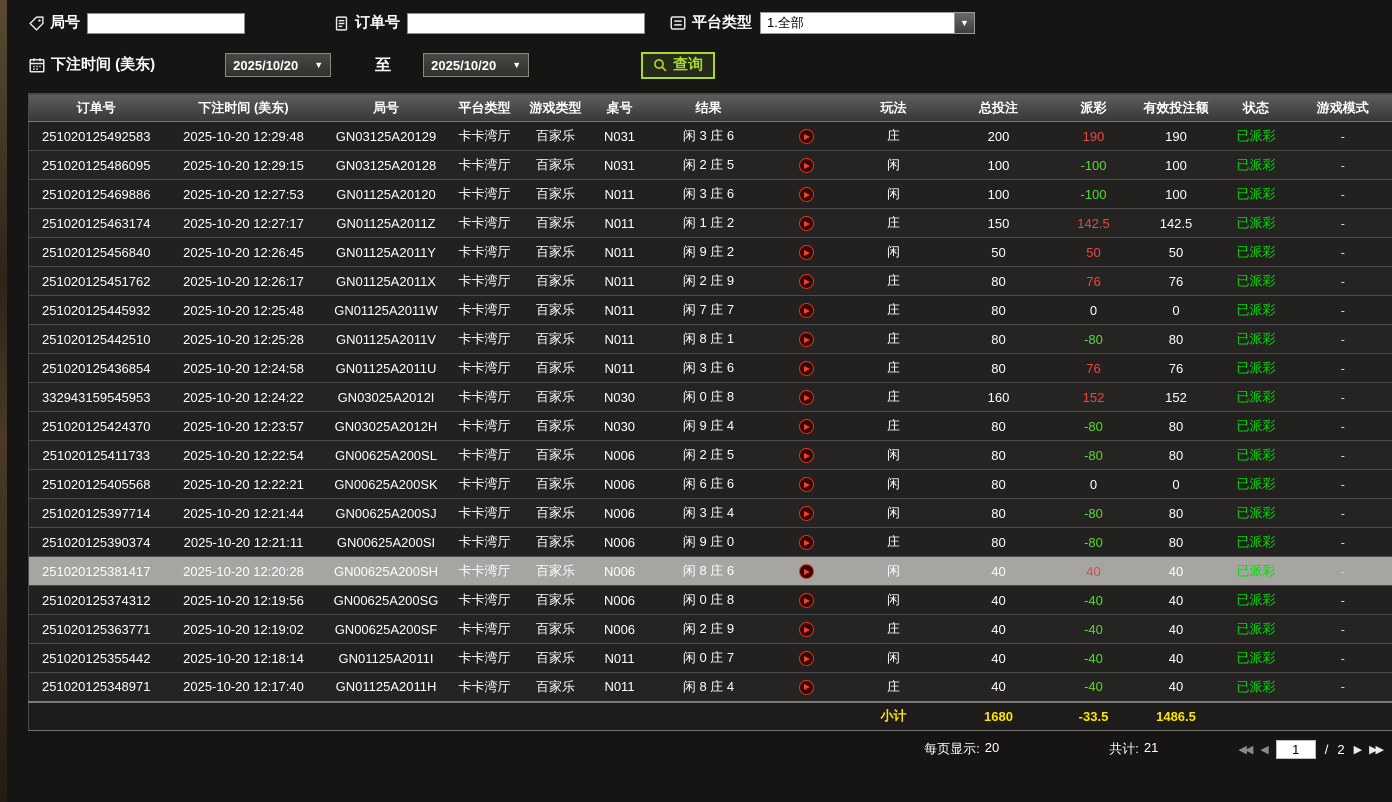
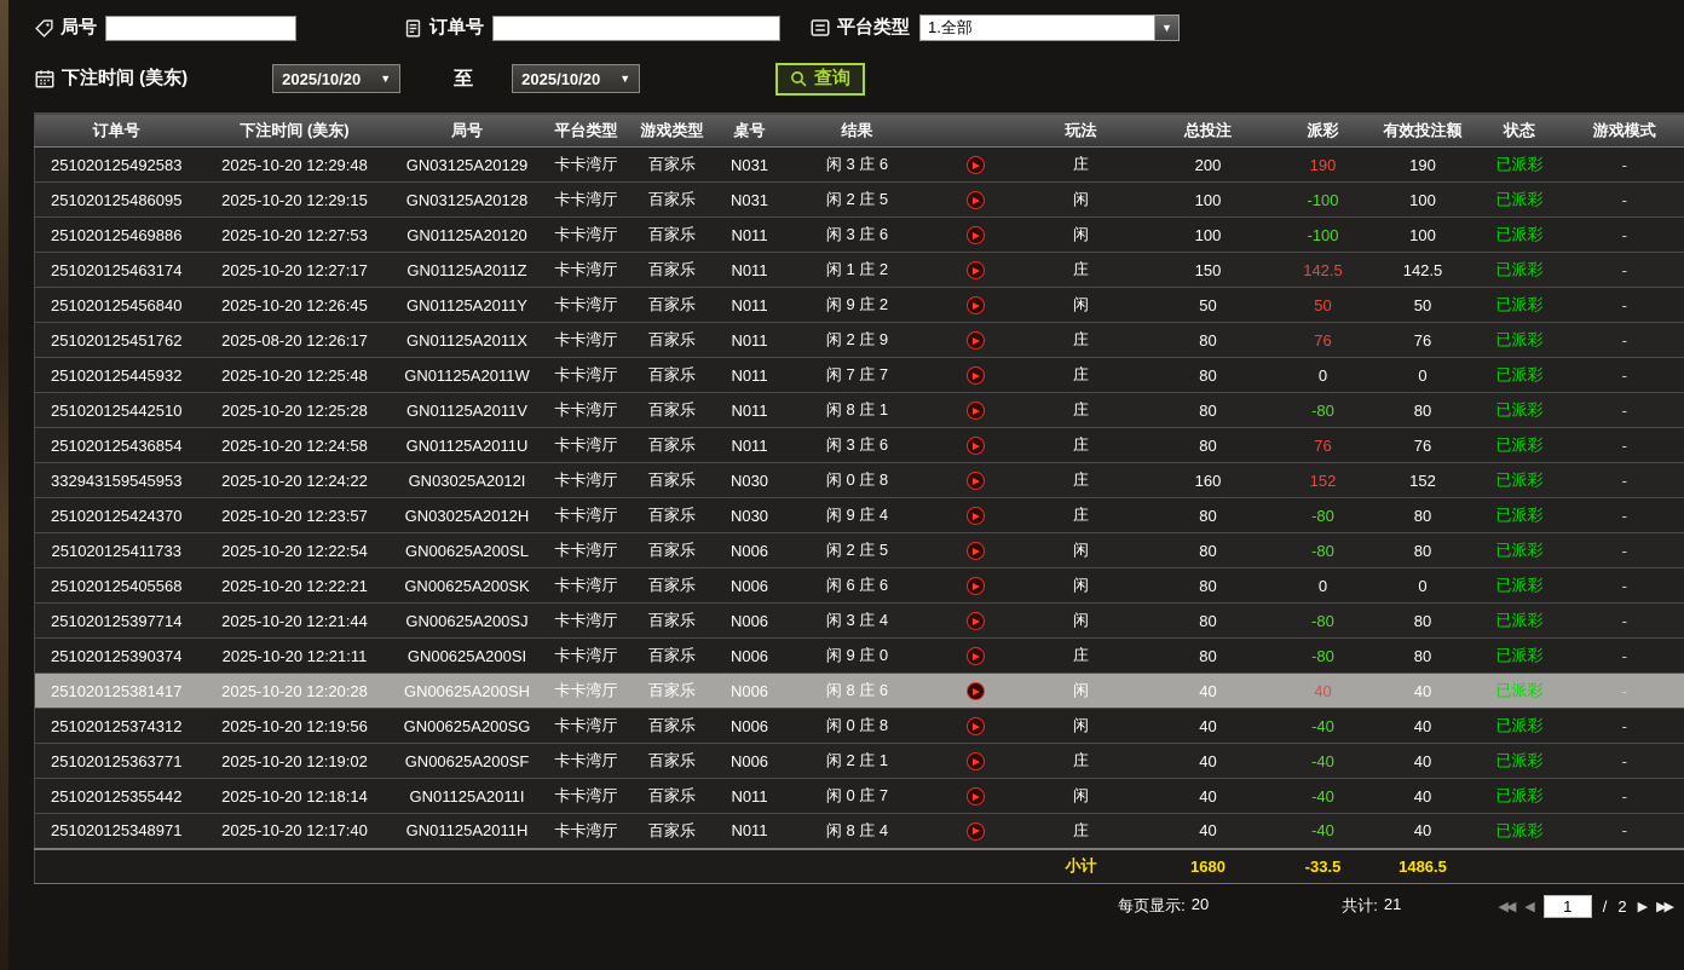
  局号
  订单号
  平台类型
  1.全部
  ▼
  下注时间 (美东)
  2025/10/20
  ▼
  至
  2025/10/20
  ▼
  查询
  订单号	下注时间 (美东)	局号	平台类型	游戏类型	桌号	结果		玩法	总投注	派彩	有效投注额	状态	游戏模式
  251020125492583	2025-10-20 12:29:48	GN03125A20129	卡卡湾厅	百家乐	N031	闲 3 庄 6		庄	200	190	190	已派彩	-
  251020125486095	2025-10-20 12:29:15	GN03125A20128	卡卡湾厅	百家乐	N031	闲 2 庄 5		闲	100	-100	100	已派彩	-
  251020125469886	2025-10-20 12:27:53	GN01125A20120	卡卡湾厅	百家乐	N011	闲 3 庄 6		闲	100	-100	100	已派彩	-
  251020125463174	2025-10-20 12:27:17	GN01125A2011Z	卡卡湾厅	百家乐	N011	闲 1 庄 2		庄	150	142.5	142.5	已派彩	-
  251020125456840	2025-10-20 12:26:45	GN01125A2011Y	卡卡湾厅	百家乐	N011	闲 9 庄 2		闲	50	50	50	已派彩	-
- 251020125451762	2025-10-20 12:26:17	GN01125A2011X	卡卡湾厅	百家乐	N011	闲 2 庄 9		庄	80	76	76	已派彩	-
+ 251020125451762	2025-08-20 12:26:17	GN01125A2011X	卡卡湾厅	百家乐	N011	闲 2 庄 9		庄	80	76	76	已派彩	-
  251020125445932	2025-10-20 12:25:48	GN01125A2011W	卡卡湾厅	百家乐	N011	闲 7 庄 7		庄	80	0	0	已派彩	-
  251020125442510	2025-10-20 12:25:28	GN01125A2011V	卡卡湾厅	百家乐	N011	闲 8 庄 1		庄	80	-80	80	已派彩	-
  251020125436854	2025-10-20 12:24:58	GN01125A2011U	卡卡湾厅	百家乐	N011	闲 3 庄 6		庄	80	76	76	已派彩	-
  332943159545953	2025-10-20 12:24:22	GN03025A2012I	卡卡湾厅	百家乐	N030	闲 0 庄 8		庄	160	152	152	已派彩	-
  251020125424370	2025-10-20 12:23:57	GN03025A2012H	卡卡湾厅	百家乐	N030	闲 9 庄 4		庄	80	-80	80	已派彩	-
  251020125411733	2025-10-20 12:22:54	GN00625A200SL	卡卡湾厅	百家乐	N006	闲 2 庄 5		闲	80	-80	80	已派彩	-
  251020125405568	2025-10-20 12:22:21	GN00625A200SK	卡卡湾厅	百家乐	N006	闲 6 庄 6		闲	80	0	0	已派彩	-
  251020125397714	2025-10-20 12:21:44	GN00625A200SJ	卡卡湾厅	百家乐	N006	闲 3 庄 4		闲	80	-80	80	已派彩	-
  251020125390374	2025-10-20 12:21:11	GN00625A200SI	卡卡湾厅	百家乐	N006	闲 9 庄 0		庄	80	-80	80	已派彩	-
  251020125381417	2025-10-20 12:20:28	GN00625A200SH	卡卡湾厅	百家乐	N006	闲 8 庄 6		闲	40	40	40	已派彩	-
  251020125374312	2025-10-20 12:19:56	GN00625A200SG	卡卡湾厅	百家乐	N006	闲 0 庄 8		闲	40	-40	40	已派彩	-
- 251020125363771	2025-10-20 12:19:02	GN00625A200SF	卡卡湾厅	百家乐	N006	闲 2 庄 9		庄	40	-40	40	已派彩	-
+ 251020125363771	2025-10-20 12:19:02	GN00625A200SF	卡卡湾厅	百家乐	N006	闲 2 庄 1		庄	40	-40	40	已派彩	-
  251020125355442	2025-10-20 12:18:14	GN01125A2011I	卡卡湾厅	百家乐	N011	闲 0 庄 7		闲	40	-40	40	已派彩	-
  251020125348971	2025-10-20 12:17:40	GN01125A2011H	卡卡湾厅	百家乐	N011	闲 8 庄 4		庄	40	-40	40	已派彩	-
  	小计	1680	-33.5	1486.5
  每页显示:
  20
  共计:
  21
  ◀◀
  ◀
  1
  /
  2
  ▶
  ▶▶
